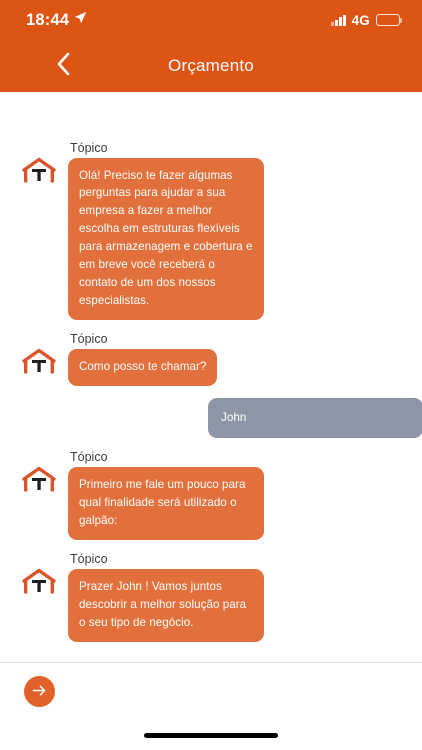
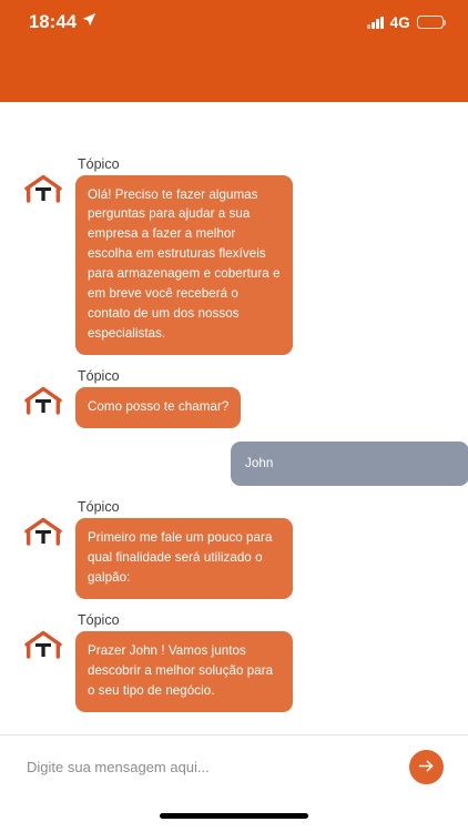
  18:44
  4G
- Orçamento
  Tópico
  Olá! Preciso te fazer algumas perguntas para ajudar a sua empresa a fazer a melhor escolha em estruturas flexíveis para armazenagem e cobertura e em breve você receberá o contato de um dos nossos especialistas.
  Tópico
  Como posso te chamar?
  John
  Tópico
  Primeiro me fale um pouco para qual finalidade será utilizado o galpão:
  Tópico
  Prazer John ! Vamos juntos descobrir a melhor solução para o seu tipo de negócio.
+ Digite sua mensagem aqui...
